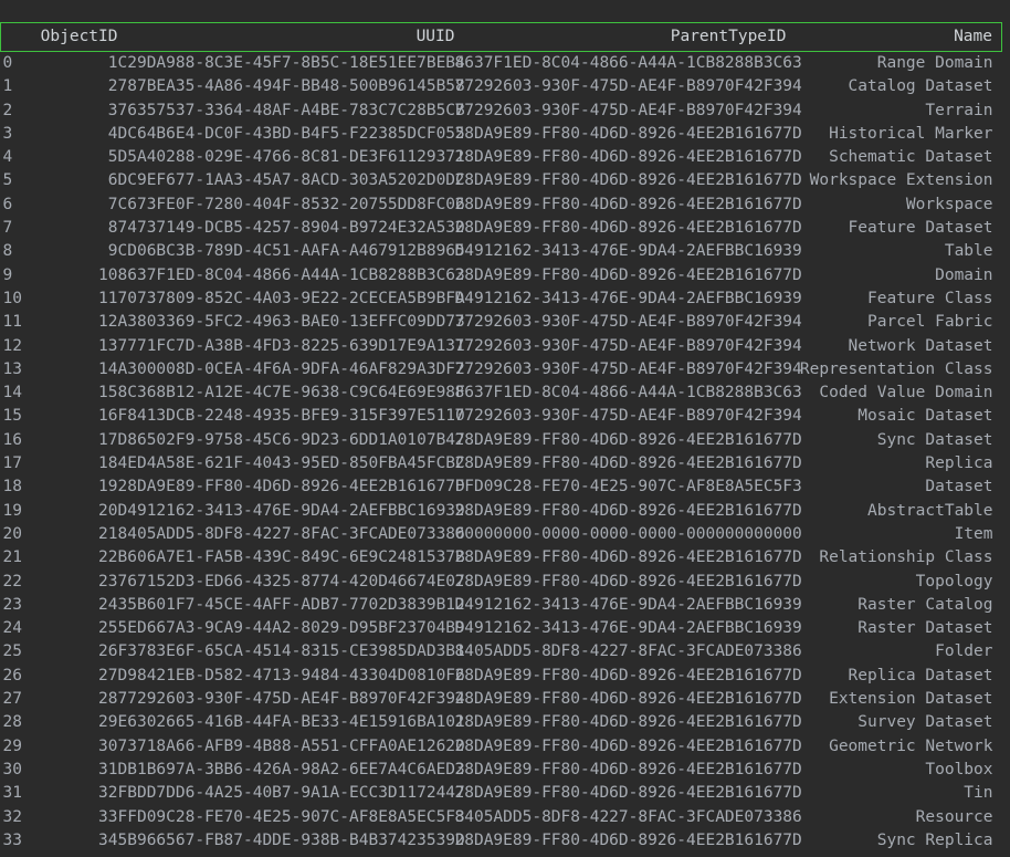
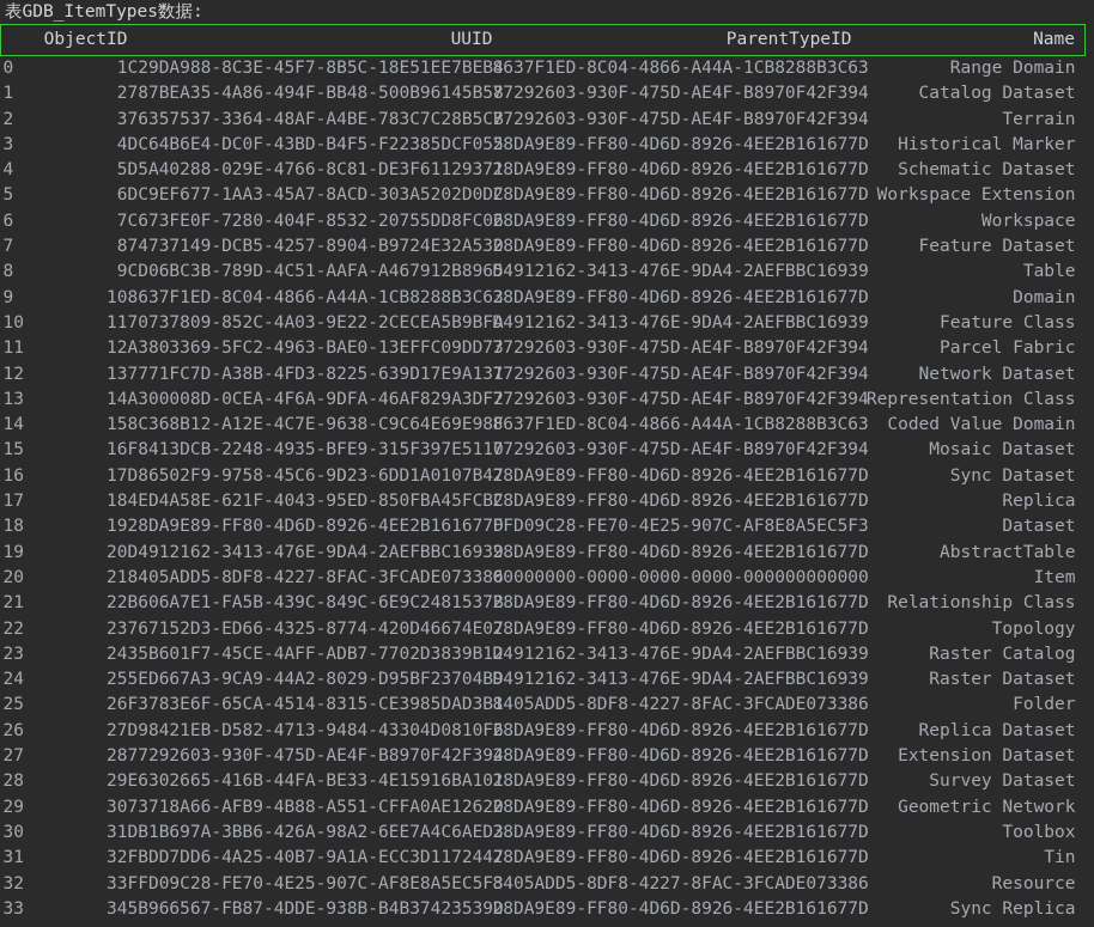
+ 表GDB_ItemTypes数据:
  	ObjectID	UUID	ParentTypeID	Name
  0	1	C29DA988-8C3E-45F7-8B5C-18E51EE7BEB	8637F1ED-8C04-4866-A44A-1CB8288B3C63	Range Domain
  1	2	787BEA35-4A86-494F-BB48-500B96145B5	77292603-930F-475D-AE4F-B8970F42F394	Catalog Dataset
  2	3	76357537-3364-48AF-A4BE-783C7C28B5C	77292603-930F-475D-AE4F-B8970F42F394	Terrain
  3	4	DC64B6E4-DC0F-43BD-B4F5-F22385DCF05	28DA9E89-FF80-4D6D-8926-4EE2B161677D	Historical Marker
  4	5	D5A40288-029E-4766-8C81-DE3F6112937	28DA9E89-FF80-4D6D-8926-4EE2B161677D	Schematic Dataset
  5	6	DC9EF677-1AA3-45A7-8ACD-303A5202D0D	28DA9E89-FF80-4D6D-8926-4EE2B161677D	Workspace Extension
  6	7	C673FE0F-7280-404F-8532-20755DD8FC0	28DA9E89-FF80-4D6D-8926-4EE2B161677D	Workspace
  7	8	74737149-DCB5-4257-8904-B9724E32A53	28DA9E89-FF80-4D6D-8926-4EE2B161677D	Feature Dataset
  8	9	CD06BC3B-789D-4C51-AAFA-A467912B896	D4912162-3413-476E-9DA4-2AEFBBC16939	Table
  9	10	8637F1ED-8C04-4866-A44A-1CB8288B3C6	28DA9E89-FF80-4D6D-8926-4EE2B161677D	Domain
  10	11	70737809-852C-4A03-9E22-2CECEA5B9BF	D4912162-3413-476E-9DA4-2AEFBBC16939	Feature Class
  11	12	A3803369-5FC2-4963-BAE0-13EFFC09DD7	77292603-930F-475D-AE4F-B8970F42F394	Parcel Fabric
  12	13	7771FC7D-A38B-4FD3-8225-639D17E9A13	77292603-930F-475D-AE4F-B8970F42F394	Network Dataset
  13	14	A300008D-0CEA-4F6A-9DFA-46AF829A3DF	77292603-930F-475D-AE4F-B8970F42F394	Representation Class
  14	15	8C368B12-A12E-4C7E-9638-C9C64E69E98	8637F1ED-8C04-4866-A44A-1CB8288B3C63	Coded Value Domain
  15	16	F8413DCB-2248-4935-BFE9-315F397E511	77292603-930F-475D-AE4F-B8970F42F394	Mosaic Dataset
  16	17	D86502F9-9758-45C6-9D23-6DD1A0107B4	28DA9E89-FF80-4D6D-8926-4EE2B161677D	Sync Dataset
  17	18	4ED4A58E-621F-4043-95ED-850FBA45FCB	28DA9E89-FF80-4D6D-8926-4EE2B161677D	Replica
  18	19	28DA9E89-FF80-4D6D-8926-4EE2B161677	FFD09C28-FE70-4E25-907C-AF8E8A5EC5F3	Dataset
  19	20	D4912162-3413-476E-9DA4-2AEFBBC1693	28DA9E89-FF80-4D6D-8926-4EE2B161677D	AbstractTable
  20	21	8405ADD5-8DF8-4227-8FAC-3FCADE07338	00000000-0000-0000-0000-000000000000	Item
  21	22	B606A7E1-FA5B-439C-849C-6E9C2481537	28DA9E89-FF80-4D6D-8926-4EE2B161677D	Relationship Class
  22	23	767152D3-ED66-4325-8774-420D46674E0	28DA9E89-FF80-4D6D-8926-4EE2B161677D	Topology
  23	24	35B601F7-45CE-4AFF-ADB7-7702D3839B1	D4912162-3413-476E-9DA4-2AEFBBC16939	Raster Catalog
  24	25	5ED667A3-9CA9-44A2-8029-D95BF23704B	D4912162-3413-476E-9DA4-2AEFBBC16939	Raster Dataset
  25	26	F3783E6F-65CA-4514-8315-CE3985DAD3B	8405ADD5-8DF8-4227-8FAC-3FCADE073386	Folder
  26	27	D98421EB-D582-4713-9484-43304D0810F	28DA9E89-FF80-4D6D-8926-4EE2B161677D	Replica Dataset
  27	28	77292603-930F-475D-AE4F-B8970F42F39	28DA9E89-FF80-4D6D-8926-4EE2B161677D	Extension Dataset
  28	29	E6302665-416B-44FA-BE33-4E15916BA10	28DA9E89-FF80-4D6D-8926-4EE2B161677D	Survey Dataset
  29	30	73718A66-AFB9-4B88-A551-CFFA0AE1262	28DA9E89-FF80-4D6D-8926-4EE2B161677D	Geometric Network
  30	31	DB1B697A-3BB6-426A-98A2-6EE7A4C6AED	28DA9E89-FF80-4D6D-8926-4EE2B161677D	Toolbox
  31	32	FBDD7DD6-4A25-40B7-9A1A-ECC3D117244	28DA9E89-FF80-4D6D-8926-4EE2B161677D	Tin
  32	33	FFD09C28-FE70-4E25-907C-AF8E8A5EC5F	8405ADD5-8DF8-4227-8FAC-3FCADE073386	Resource
  33	34	5B966567-FB87-4DDE-938B-B4B37423539	28DA9E89-FF80-4D6D-8926-4EE2B161677D	Sync Replica
